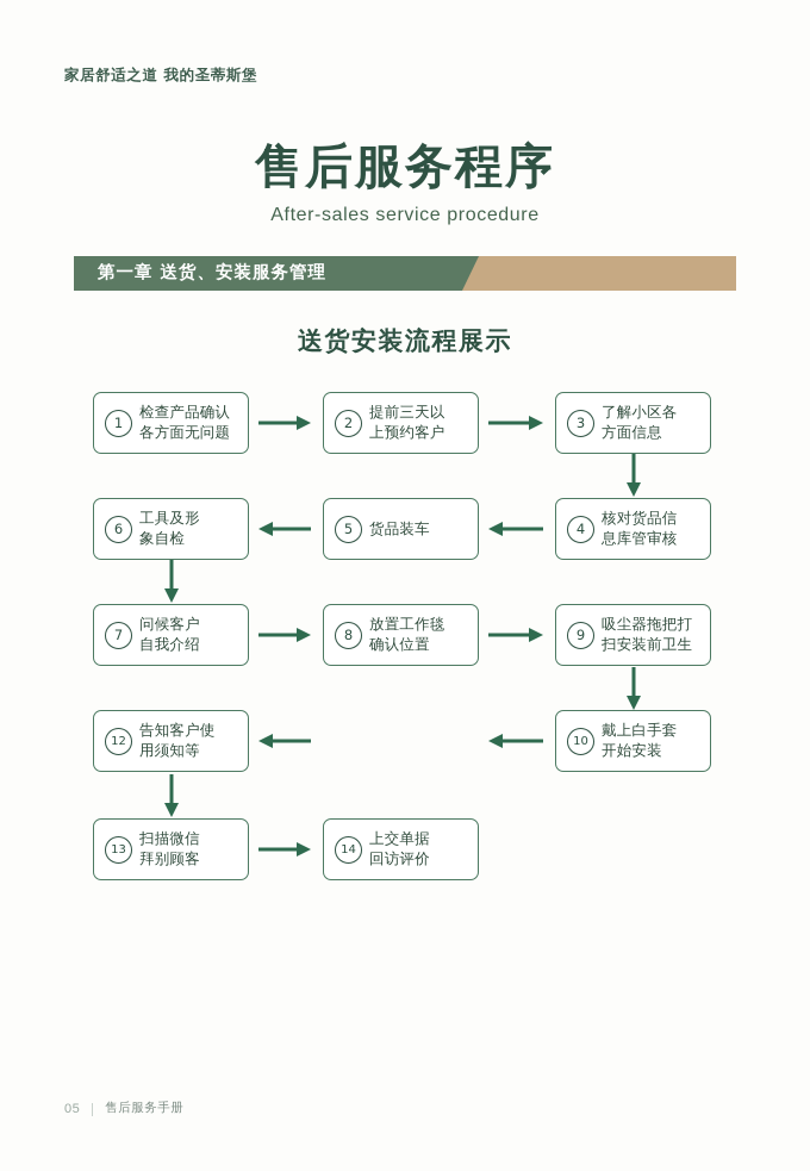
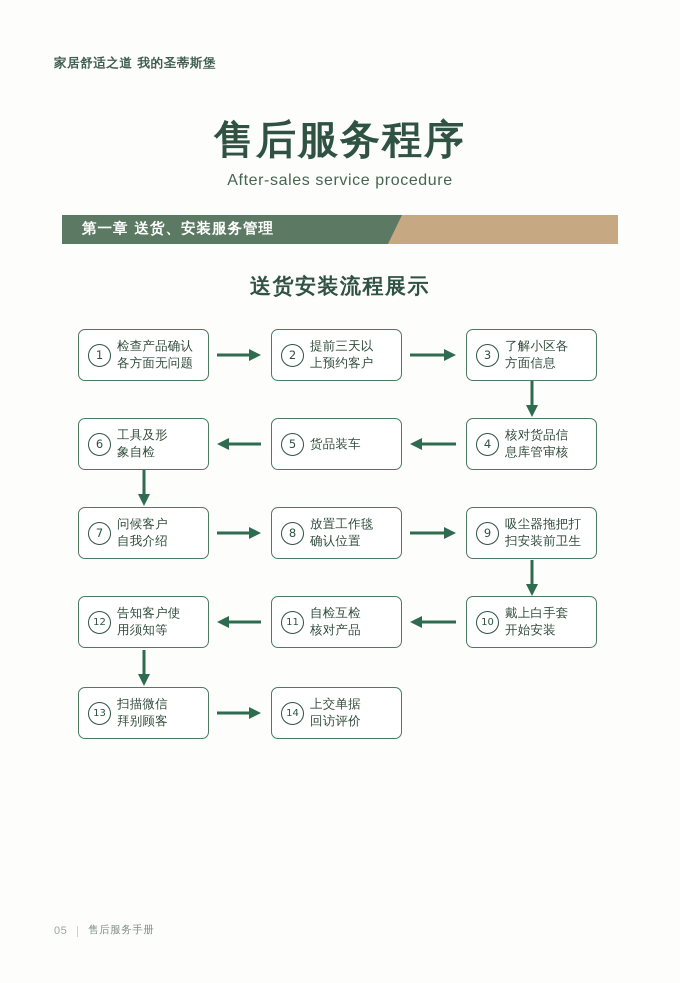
  家居舒适之道 我的圣蒂斯堡
  售后服务程序
  After-sales service procedure
  第一章 送货、安装服务管理
  送货安装流程展示
  1
  检查产品确认
  各方面无问题
  2
  提前三天以
  上预约客户
  3
  了解小区各
  方面信息
  4
  核对货品信
  息库管审核
  5
  货品装车
  6
  工具及形
  象自检
  7
  问候客户
  自我介绍
  8
  放置工作毯
  确认位置
  9
  吸尘器拖把打
  扫安装前卫生
  10
  戴上白手套
  开始安装
+ 11
+ 自检互检
+ 核对产品
  12
  告知客户使
  用须知等
  13
  扫描微信
  拜别顾客
  14
  上交单据
  回访评价
  05
  售后服务手册
